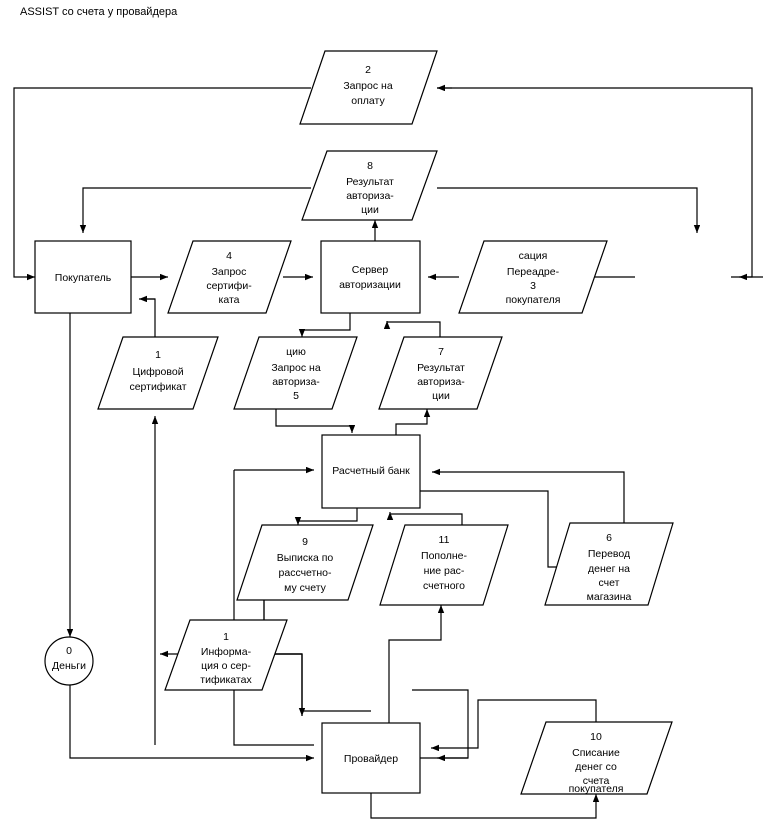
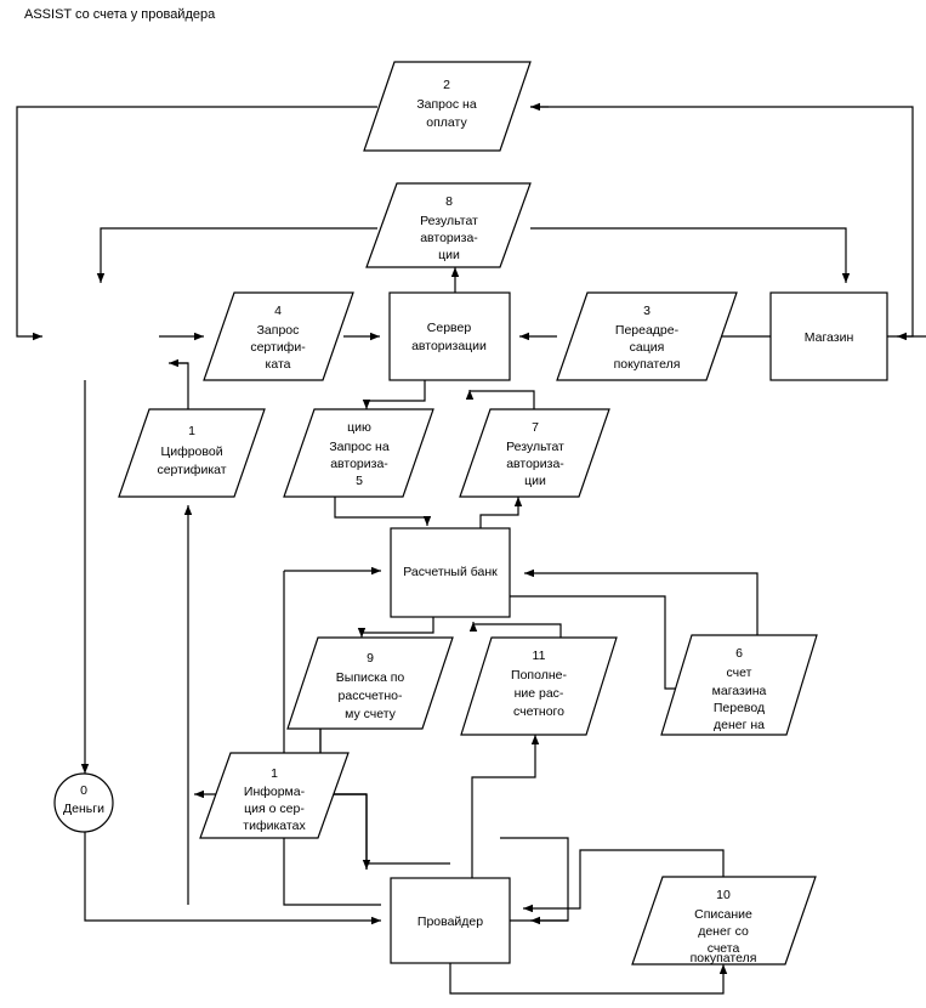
  ASSIST со счета у провайдера
  2
  Запрос на
  оплату
  8
  Результат
  авториза-
  ции
- Покупатель
  4
  Запрос
  сертифи-
  ката
  Сервер
  авторизации
- сация
+ 3
  Переадре-
- 3
+ сация
  покупателя
+ Магазин
  1
  Цифровой
  сертификат
  цию
  Запрос на
  авториза-
  5
  7
  Результат
  авториза-
  ции
  Расчетный банк
  9
  Выписка по
  рассчетно-
  му счету
  11
  Пополне-
  ние рас-
  счетного
  6
- Перевод
+ счет
- денег на
+ магазина
- счет
+ Перевод
- магазина
+ денег на
  0
  Деньги
  1
  Информа-
  ция о сер-
  тификатах
  Провайдер
  10
  Списание
  денег со
  счета
  покупателя
